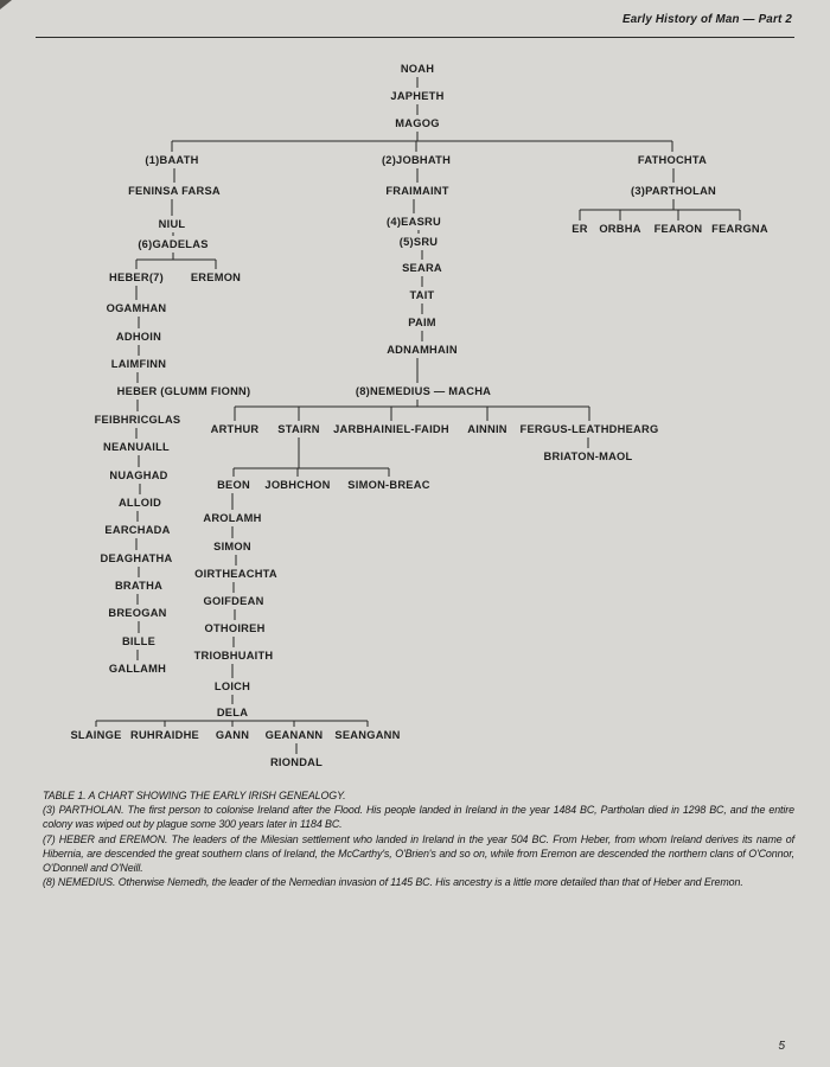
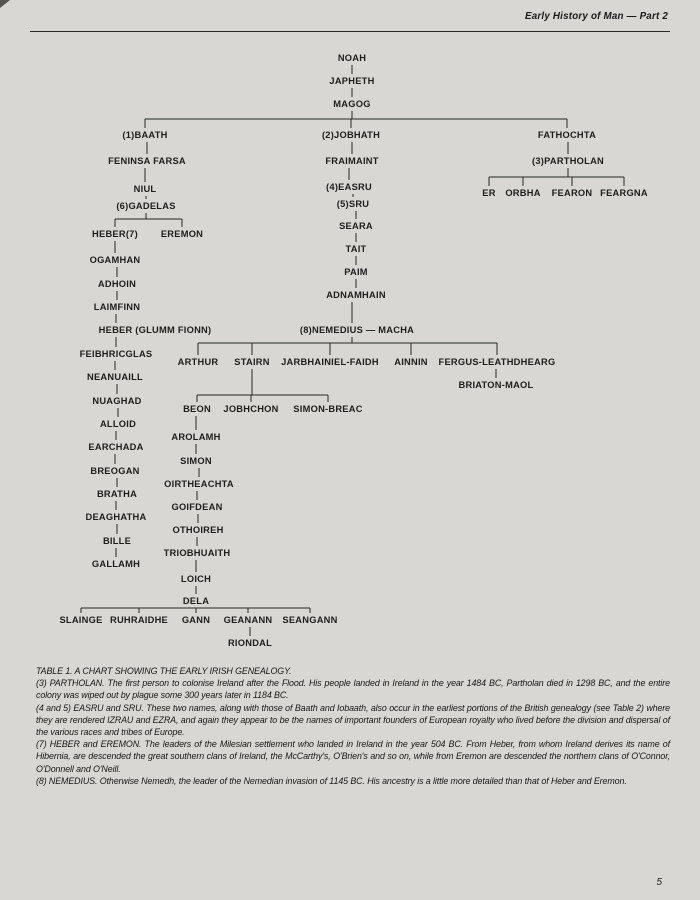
  Early History of Man — Part 2
  NOAH
  JAPHETH
  MAGOG
  (1)BAATH
  FENINSA FARSA
  NIUL
  (6)GADELAS
  (2)JOBHATH
  FRAIMAINT
  (4)EASRU
  (5)SRU
  SEARA
  TAIT
  PAIM
  ADNAMHAIN
  FATHOCHTA
  (3)PARTHOLAN
  ER
  ORBHA
  FEARON
  FEARGNA
  HEBER(7)
  EREMON
  OGAMHAN
  ADHOIN
  LAIMFINN
  HEBER (GLUMM FIONN)
  FEIBHRICGLAS
  NEANUAILL
  NUAGHAD
  ALLOID
  EARCHADA
- DEAGHATHA
+ BREOGAN
  BRATHA
- BREOGAN
+ DEAGHATHA
  BILLE
  GALLAMH
  (8)NEMEDIUS — MACHA
  ARTHUR
  STAIRN
  JARBHAINIEL-FAIDH
  AINNIN
  FERGUS-LEATHDHEARG
  BRIATON-MAOL
  BEON
  JOBHCHON
  SIMON-BREAC
  AROLAMH
  SIMON
  OIRTHEACHTA
  GOIFDEAN
  OTHOIREH
  TRIOBHUAITH
  LOICH
  DELA
  SLAINGE
  RUHRAIDHE
  GANN
  GEANANN
  SEANGANN
  RIONDAL
  TABLE 1. A CHART SHOWING THE EARLY IRISH GENEALOGY.
  (3) PARTHOLAN. The first person to colonise Ireland after the Flood. His people landed in Ireland in the year 1484 BC, Partholan died in 1298 BC, and the entire colony was wiped out by plague some 300 years later in 1184 BC.
+ (4 and 5) EASRU and SRU. These two names, along with those of Baath and Iobaath, also occur in the earliest portions of the British genealogy (see Table 2) where they are rendered IZRAU and EZRA, and again they appear to be the names of important founders of European royalty who lived before the division and dispersal of the various races and tribes of Europe.
  (7) HEBER and EREMON. The leaders of the Milesian settlement who landed in Ireland in the year 504 BC. From Heber, from whom Ireland derives its name of Hibernia, are descended the great southern clans of Ireland, the McCarthy's, O'Brien's and so on, while from Eremon are descended the northern clans of O'Connor, O'Donnell and O'Neill.
  (8) NEMEDIUS. Otherwise Nemedh, the leader of the Nemedian invasion of 1145 BC. His ancestry is a little more detailed than that of Heber and Eremon.
  5
